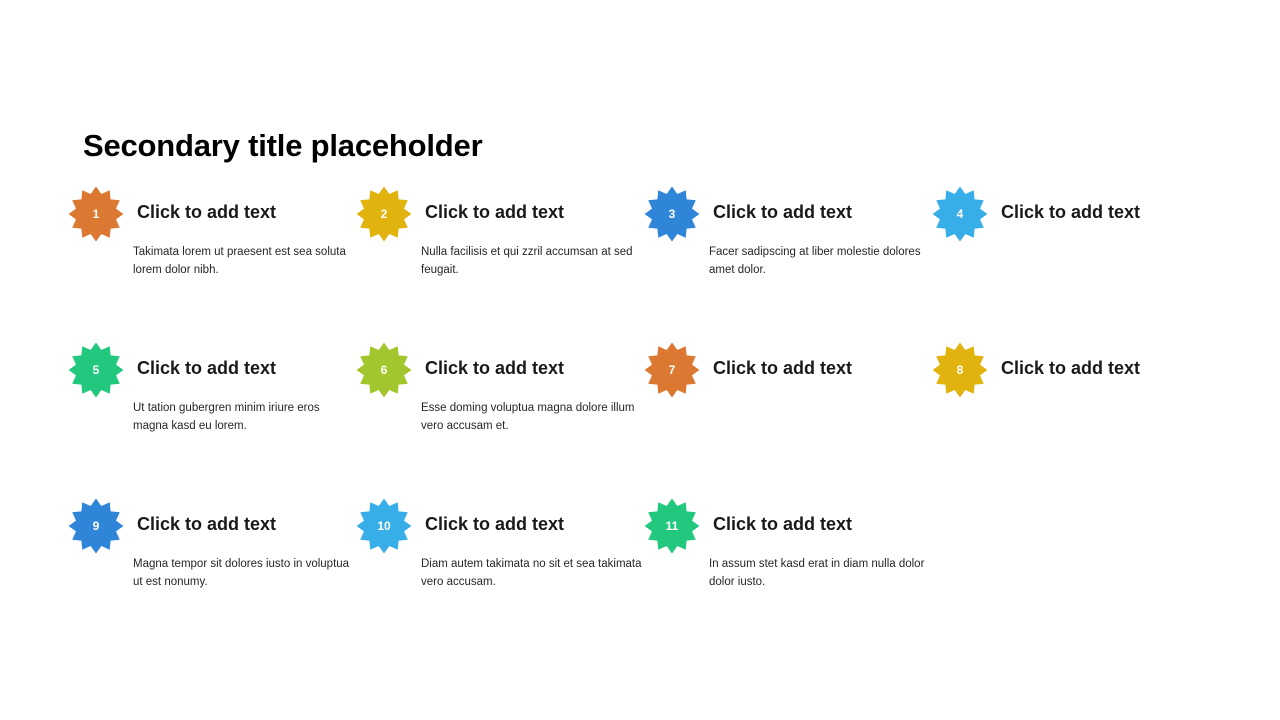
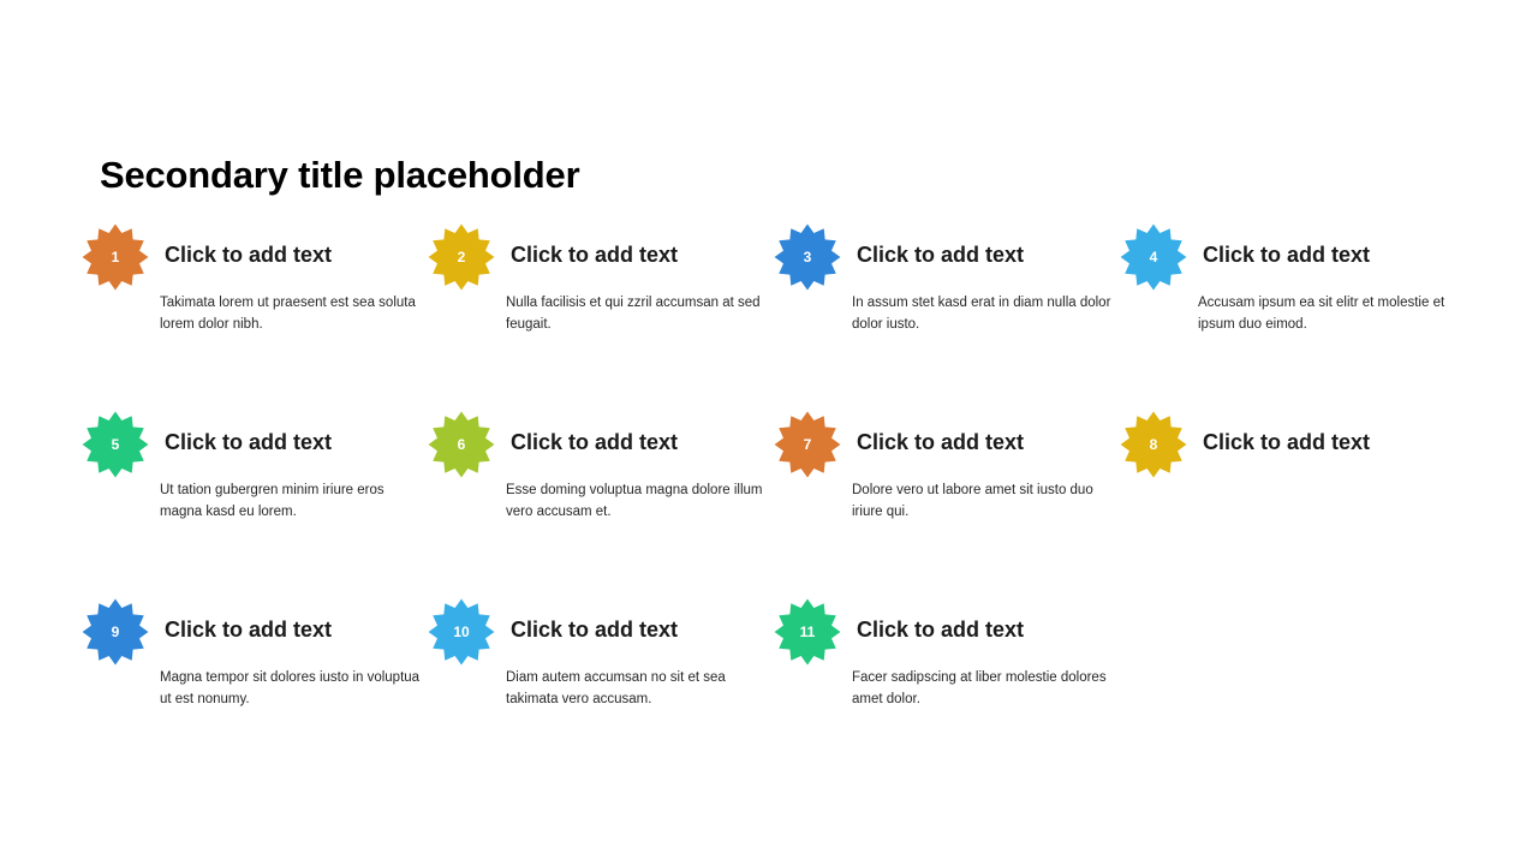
  Secondary title placeholder
  1
  Click to add text
  Takimata lorem ut praesent est sea soluta lorem dolor nibh.
  2
  Click to add text
  Nulla facilisis et qui zzril accumsan at sed feugait.
  3
  Click to add text
- Facer sadipscing at liber molestie dolores amet dolor.
+ In assum stet kasd erat in diam nulla dolor dolor iusto.
  4
  Click to add text
+ Accusam ipsum ea sit elitr et molestie et ipsum duo eimod.
  5
  Click to add text
  Ut tation gubergren minim iriure eros magna kasd eu lorem.
  6
  Click to add text
  Esse doming voluptua magna dolore illum vero accusam et.
  7
  Click to add text
+ Dolore vero ut labore amet sit iusto duo iriure qui.
  8
  Click to add text
  9
  Click to add text
  Magna tempor sit dolores iusto in voluptua ut est nonumy.
  10
  Click to add text
- Diam autem takimata no sit et sea takimata vero accusam.
+ Diam autem accumsan no sit et sea takimata vero accusam.
  11
  Click to add text
- In assum stet kasd erat in diam nulla dolor dolor iusto.
+ Facer sadipscing at liber molestie dolores amet dolor.
